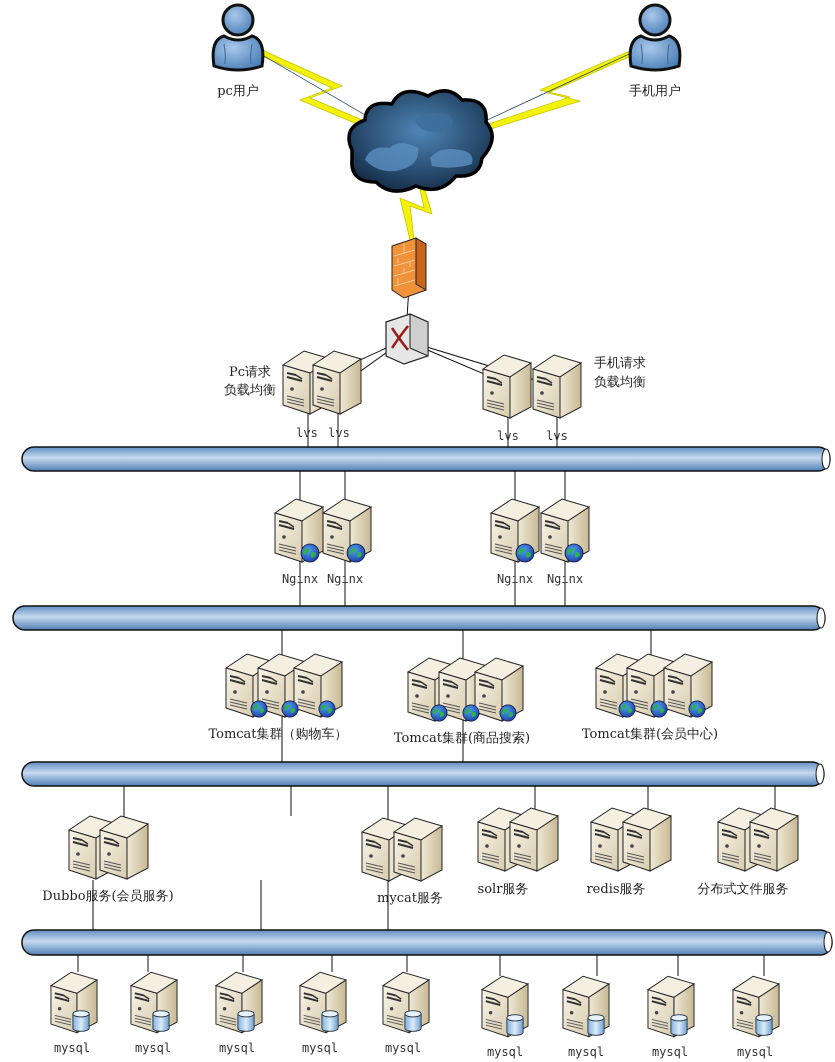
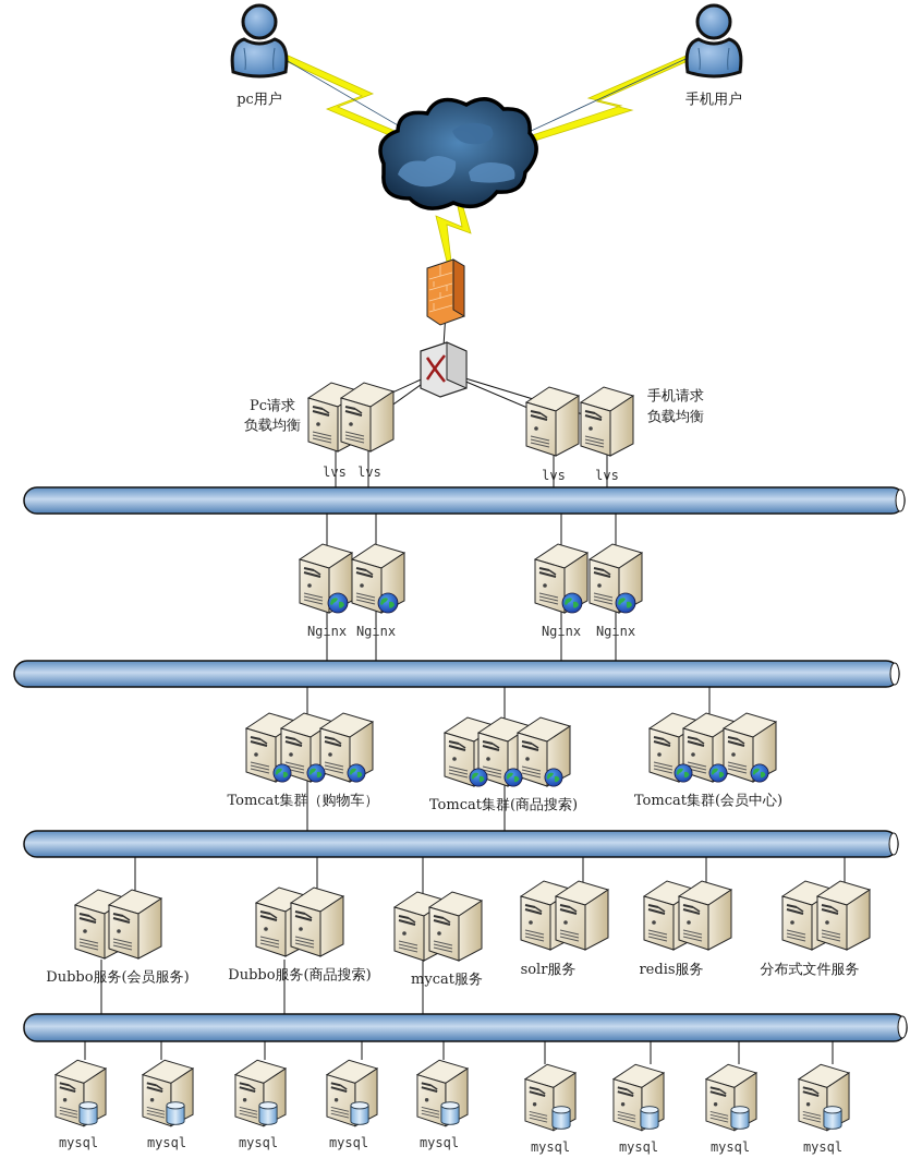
  pc用户
  手机用户
  Pc请求
  负载均衡
  lvs
  lvs
  手机请求
  负载均衡
  lvs
  lvs
  Nginx
  Nginx
  Nginx
  Nginx
  Tomcat集群（购物车）
  Tomcat集群(商品搜索)
  Tomcat集群(会员中心)
  Dubbo服务(会员服务)
+ Dubbo服务(商品搜索)
  mycat服务
  solr服务
  redis服务
  分布式文件服务
  mysql
  mysql
  mysql
  mysql
  mysql
  mysql
  mysql
  mysql
  mysql
